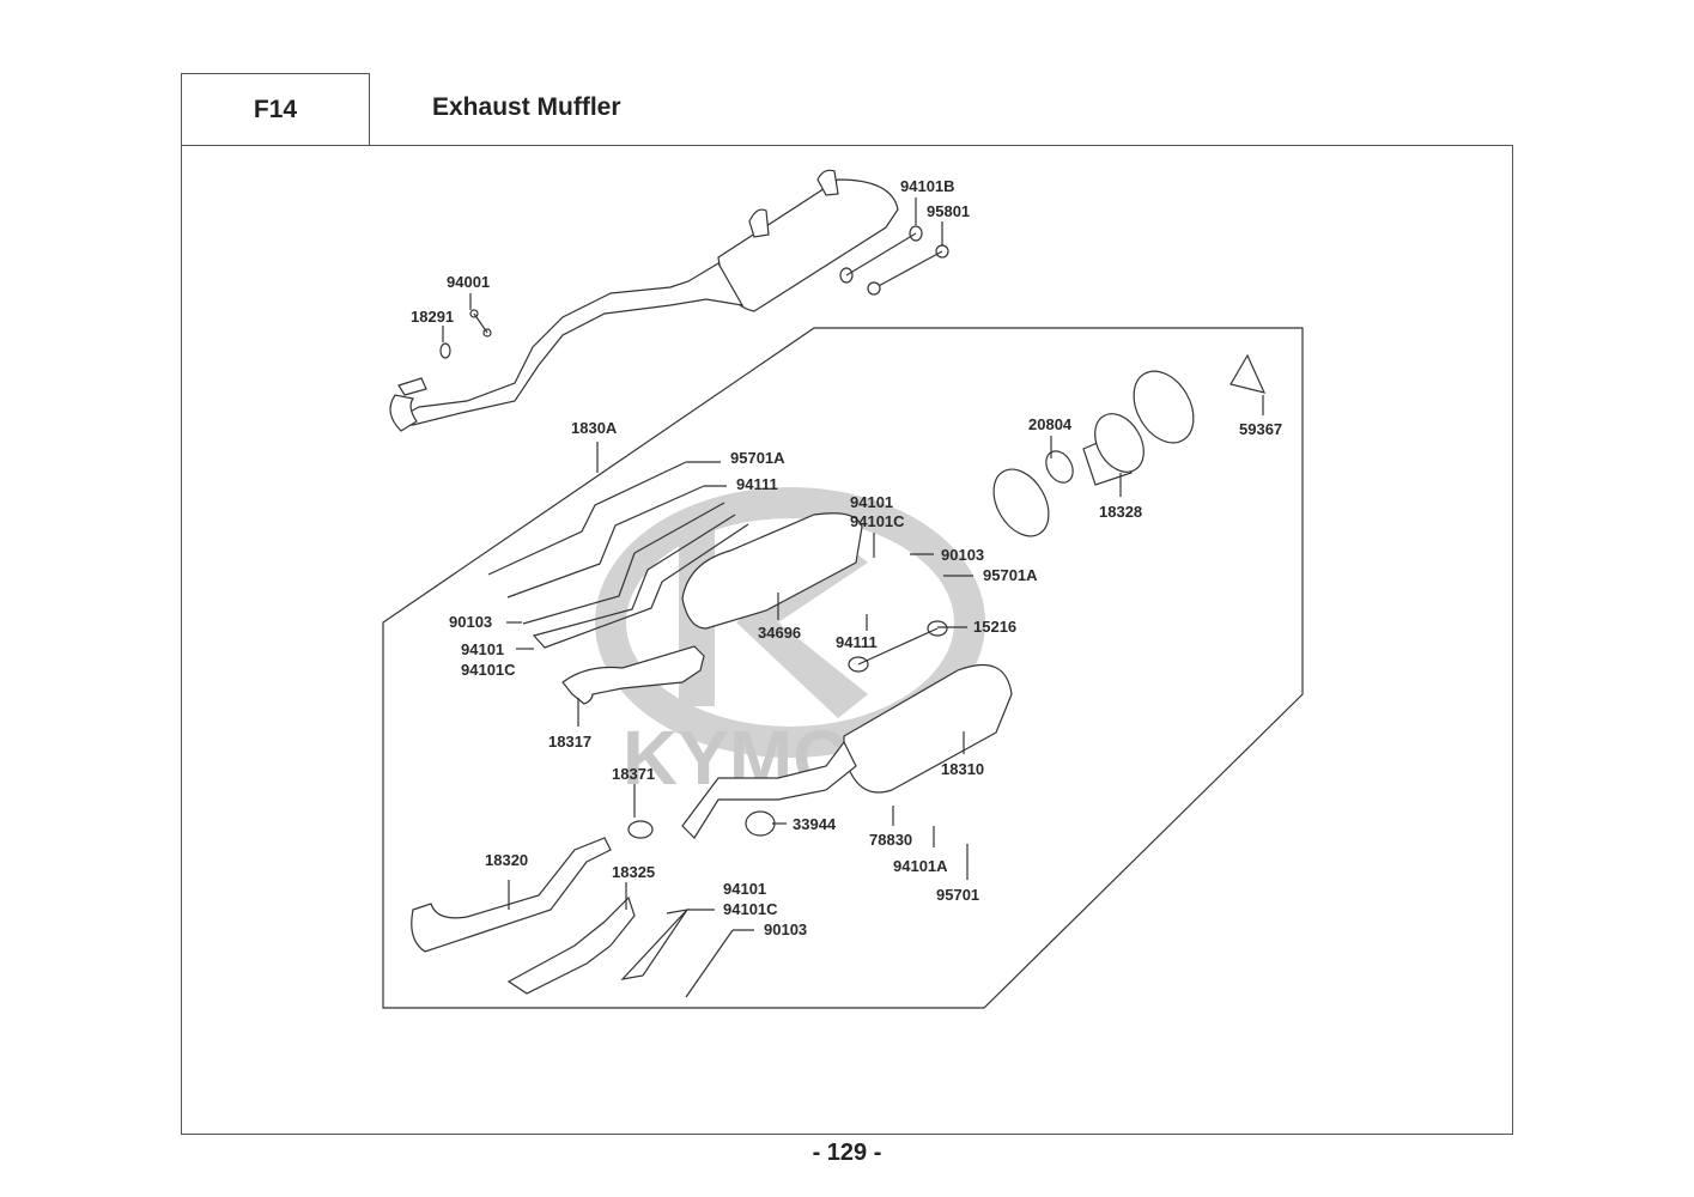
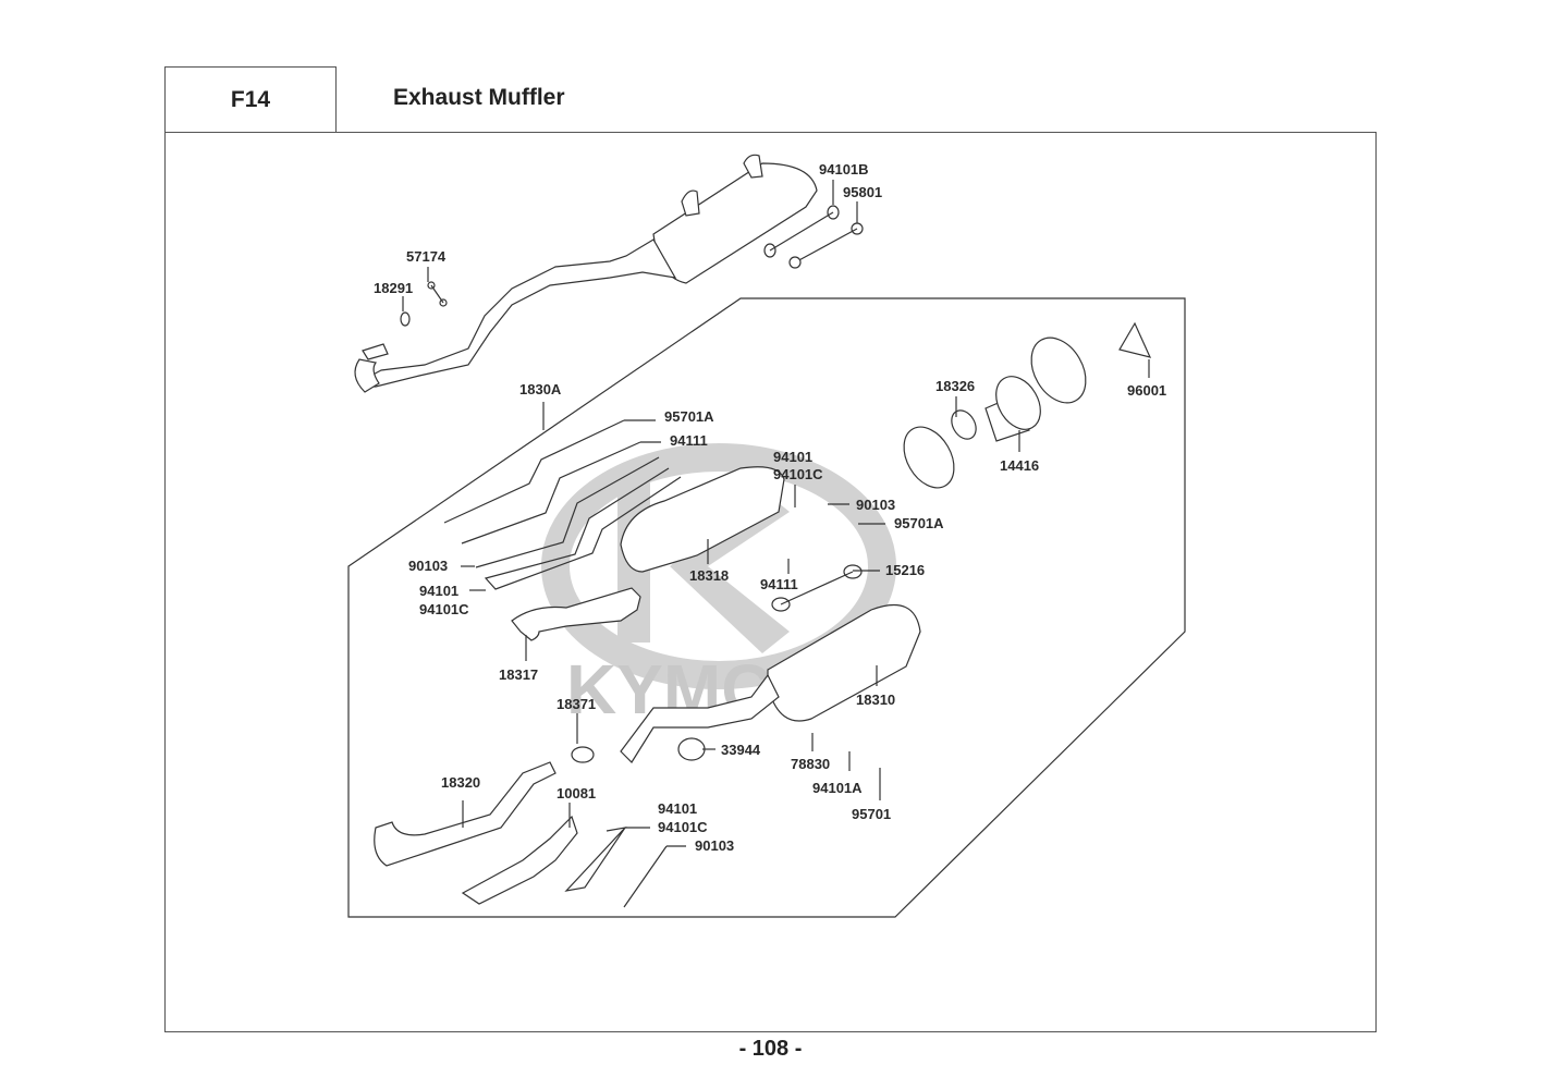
  F14
  Exhaust Muffler
  KYMC
  94101B
  95801
- 94001
+ 57174
  18291
  1830A
  95701A
  94111
  90103
  94101
  94101C
- 34696
+ 18318
  18317
- 20804
+ 18326
- 18328
+ 14416
- 59367
+ 96001
  94101
  94101C
  90103
  95701A
  94111
  15216
  18310
  18371
  33944
  78830
  94101A
  95701
  18320
- 18325
+ 10081
  94101
  94101C
  90103
- - 129 -
+ - 108 -
